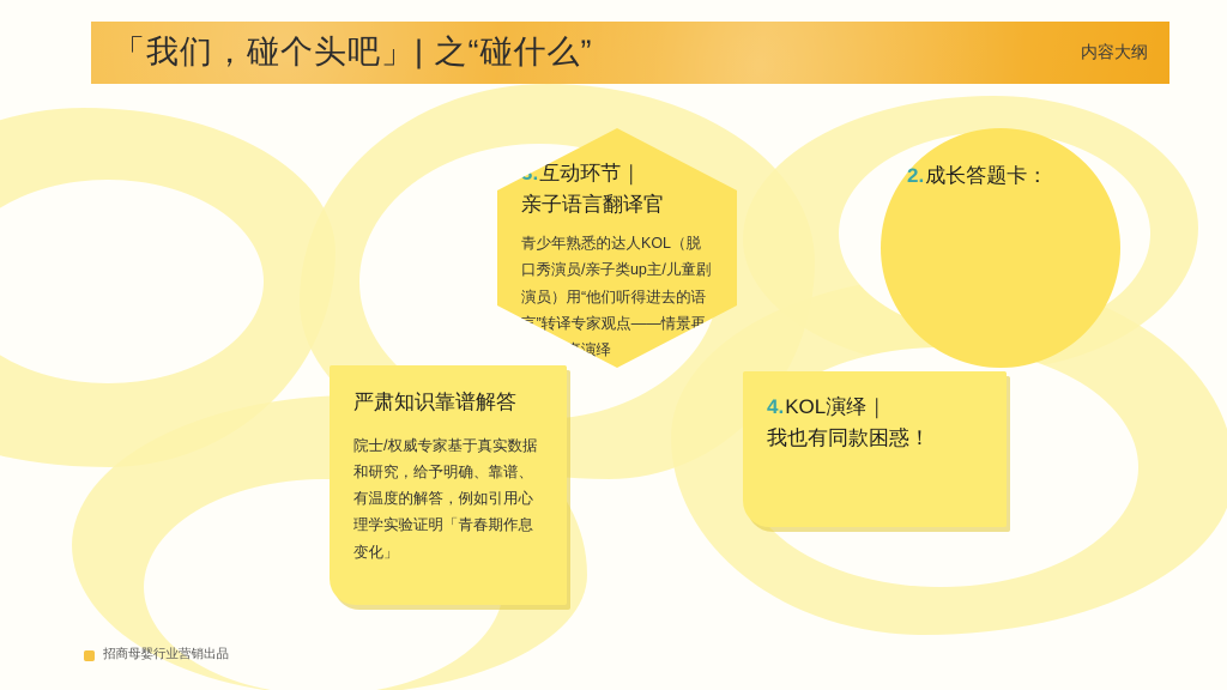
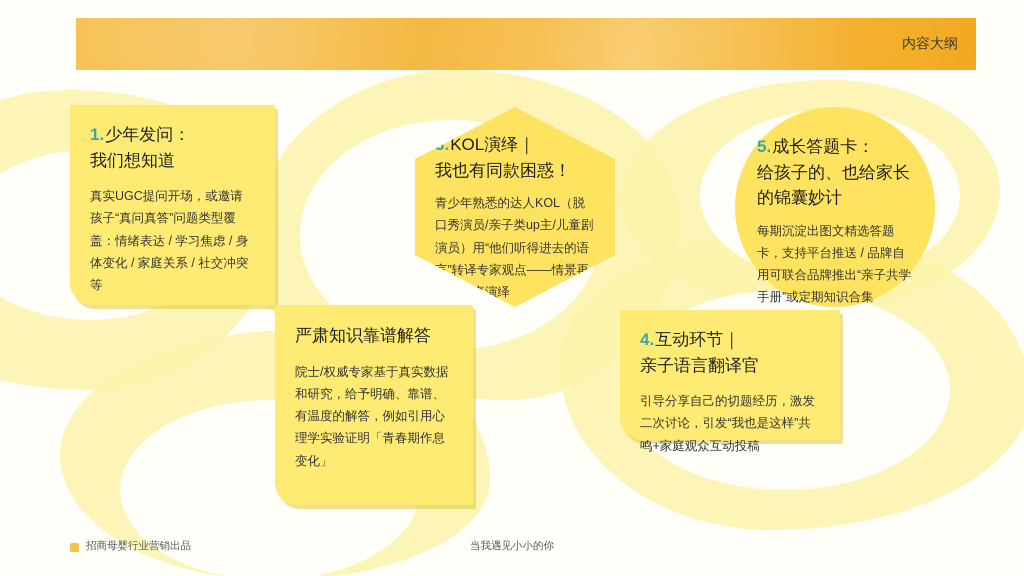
- 「我们，碰个头吧」| 之“碰什么”
  内容大纲
+ 1.少年发问：
+ 我们想知道
+ 真实UGC提问开场，或邀请孩子“真问真答”问题类型覆盖：情绪表达 / 学习焦虑 / 身体变化 / 家庭关系 / 社交冲突 等
  严肃知识靠谱解答
  院士/权威专家基于真实数据和研究，给予明确、靠谱、有温度的解答，例如引用心理学实验证明「青春期作息变化」
- .互动环节｜
+ .KOL演绎｜
- 亲子语言翻译官
+ 我也有同款困惑！
  青少年熟悉的达人KOL（脱口秀演员/亲子类up主/儿童剧演员）用“他们听得进去的语”转译专家观点——情景再演绎
- 4.KOL演绎｜
+ 4.互动环节｜
- 我也有同款困惑！
+ 亲子语言翻译官
+ 引导分享自己的切题经历，激发二次讨论，引发“我也是这样”共鸣+家庭观众互动投稿
- 2.成长答题卡：
+ 5.成长答题卡：
+ 给孩子的、也给家长的锦囊妙计
+ 每期沉淀出图文精选答题卡，支持平台推送 / 品牌自用可联合品牌推出“亲子共学手册”或定期知识合集
  招商母婴行业营销出品
+ 当我遇见小小的你
